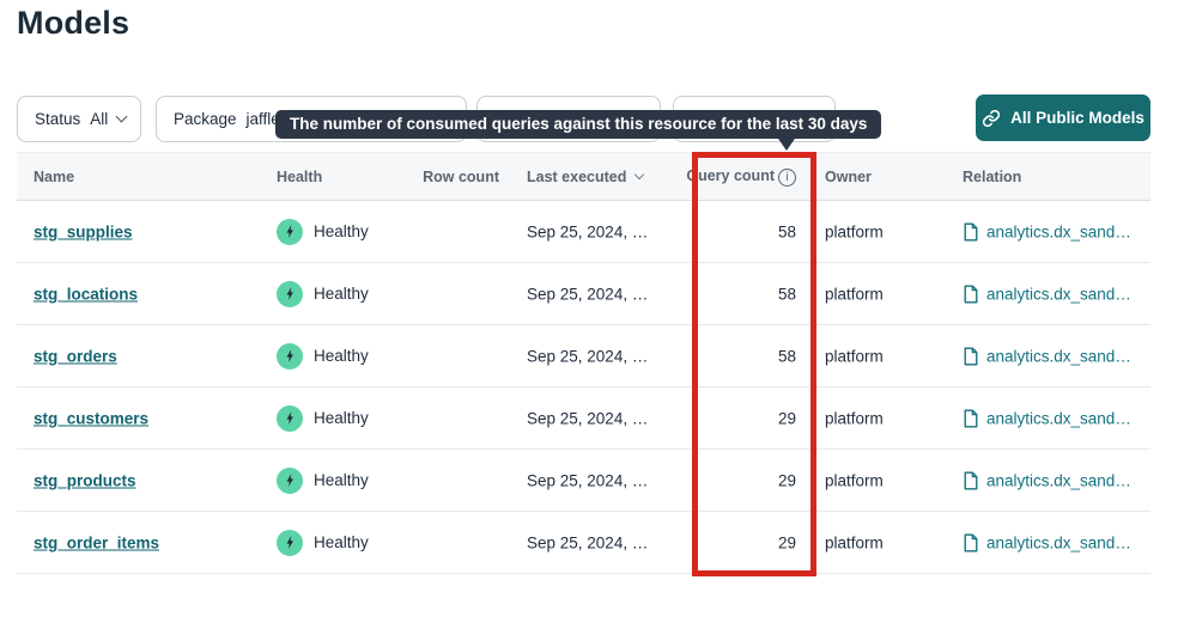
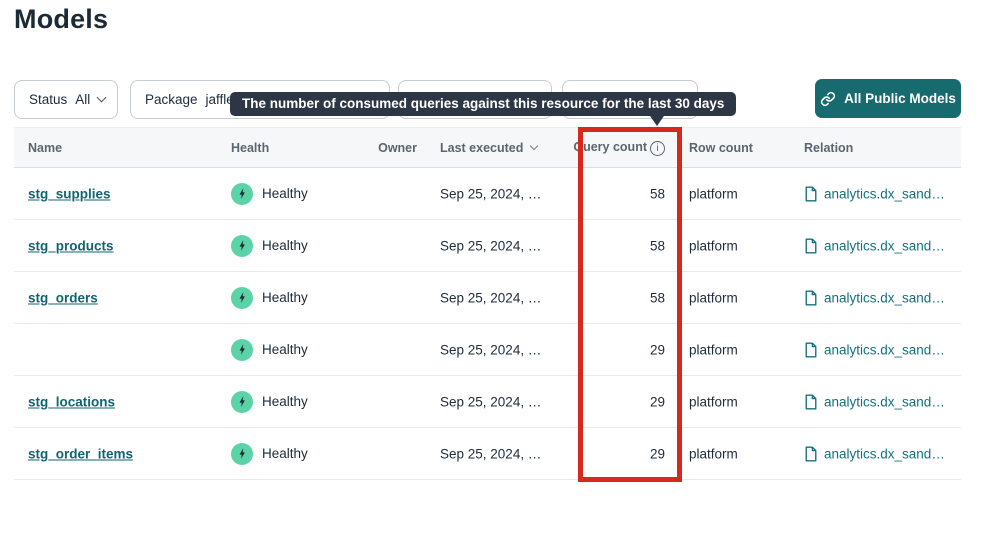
  Models
  Status
  All
  Package
  jaffl
  All Public Models
  The number of consumed queries against this resource for the last 30 days
  Name
  Health
- Row count
+ Owner
  Last executed
  Query count i
- Owner
+ Row count
  Relation
  stg_supplies
  Healthy
  Sep 25, 2024, …
  58
  platform
  analytics.dx_sand…
- stg_locations
+ stg_products
  Healthy
  Sep 25, 2024, …
  58
  platform
  analytics.dx_sand…
  stg_orders
  Healthy
  Sep 25, 2024, …
  58
  platform
  analytics.dx_sand…
- stg_customers
  Healthy
  Sep 25, 2024, …
  29
  platform
  analytics.dx_sand…
- stg_products
+ stg_locations
  Healthy
  Sep 25, 2024, …
  29
  platform
  analytics.dx_sand…
  stg_order_items
  Healthy
  Sep 25, 2024, …
  29
  platform
  analytics.dx_sand…
